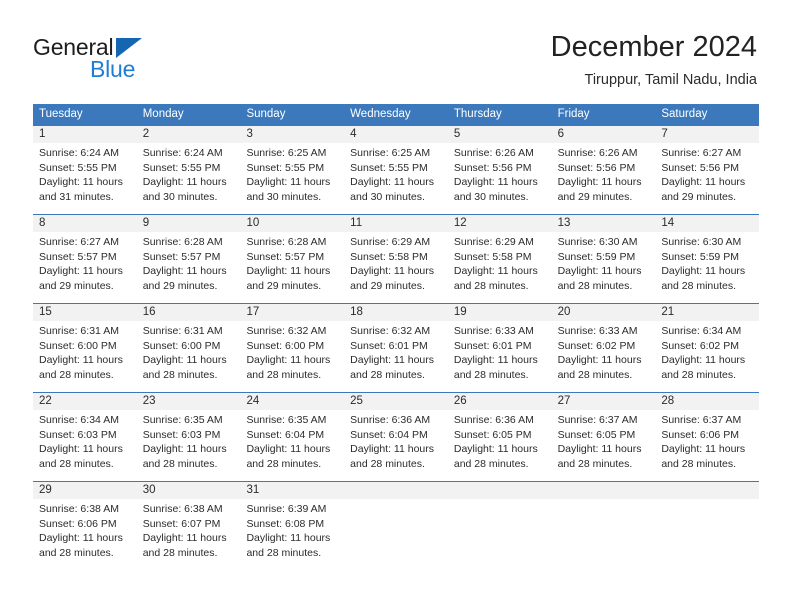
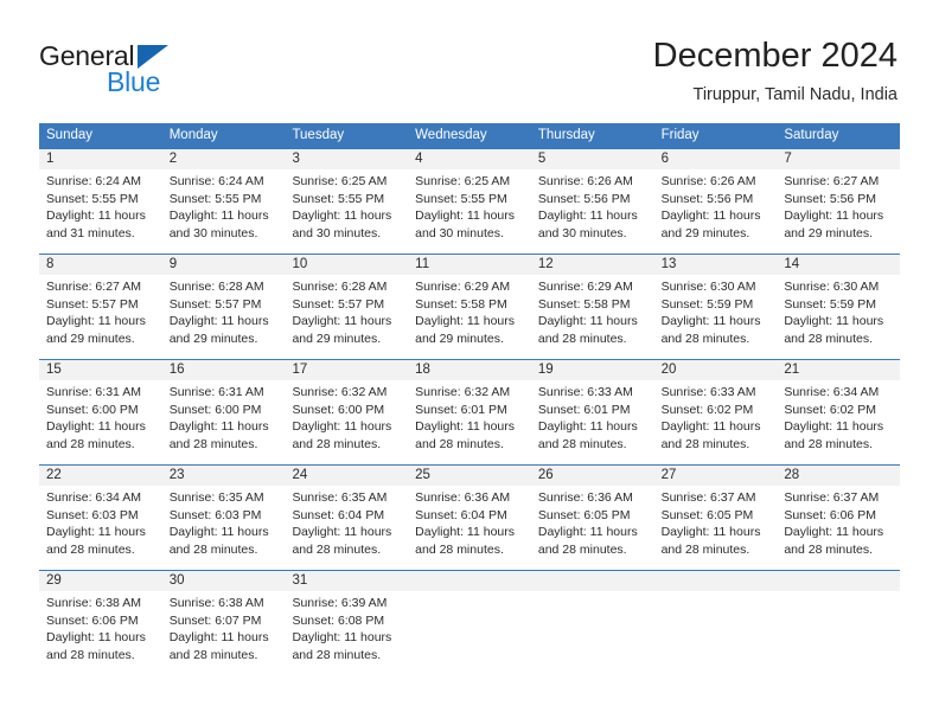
  General
  Blue
  December 2024
  Tiruppur, Tamil Nadu, India
- Tuesday
+ Sunday
  Monday
- Sunday
+ Tuesday
  Wednesday
  Thursday
  Friday
  Saturday
  1
  2
  3
  4
  5
  6
  7
  Sunrise: 6:24 AM
  Sunset: 5:55 PM
  Daylight: 11 hours
  and 31 minutes.
  Sunrise: 6:24 AM
  Sunset: 5:55 PM
  Daylight: 11 hours
  and 30 minutes.
  Sunrise: 6:25 AM
  Sunset: 5:55 PM
  Daylight: 11 hours
  and 30 minutes.
  Sunrise: 6:25 AM
  Sunset: 5:55 PM
  Daylight: 11 hours
  and 30 minutes.
  Sunrise: 6:26 AM
  Sunset: 5:56 PM
  Daylight: 11 hours
  and 30 minutes.
  Sunrise: 6:26 AM
  Sunset: 5:56 PM
  Daylight: 11 hours
  and 29 minutes.
  Sunrise: 6:27 AM
  Sunset: 5:56 PM
  Daylight: 11 hours
  and 29 minutes.
  8
  9
  10
  11
  12
  13
  14
  Sunrise: 6:27 AM
  Sunset: 5:57 PM
  Daylight: 11 hours
  and 29 minutes.
  Sunrise: 6:28 AM
  Sunset: 5:57 PM
  Daylight: 11 hours
  and 29 minutes.
  Sunrise: 6:28 AM
  Sunset: 5:57 PM
  Daylight: 11 hours
  and 29 minutes.
  Sunrise: 6:29 AM
  Sunset: 5:58 PM
  Daylight: 11 hours
  and 29 minutes.
  Sunrise: 6:29 AM
  Sunset: 5:58 PM
  Daylight: 11 hours
  and 28 minutes.
  Sunrise: 6:30 AM
  Sunset: 5:59 PM
  Daylight: 11 hours
  and 28 minutes.
  Sunrise: 6:30 AM
  Sunset: 5:59 PM
  Daylight: 11 hours
  and 28 minutes.
  15
  16
  17
  18
  19
  20
  21
  Sunrise: 6:31 AM
  Sunset: 6:00 PM
  Daylight: 11 hours
  and 28 minutes.
  Sunrise: 6:31 AM
  Sunset: 6:00 PM
  Daylight: 11 hours
  and 28 minutes.
  Sunrise: 6:32 AM
  Sunset: 6:00 PM
  Daylight: 11 hours
  and 28 minutes.
  Sunrise: 6:32 AM
  Sunset: 6:01 PM
  Daylight: 11 hours
  and 28 minutes.
  Sunrise: 6:33 AM
  Sunset: 6:01 PM
  Daylight: 11 hours
  and 28 minutes.
  Sunrise: 6:33 AM
  Sunset: 6:02 PM
  Daylight: 11 hours
  and 28 minutes.
  Sunrise: 6:34 AM
  Sunset: 6:02 PM
  Daylight: 11 hours
  and 28 minutes.
  22
  23
  24
  25
  26
  27
  28
  Sunrise: 6:34 AM
  Sunset: 6:03 PM
  Daylight: 11 hours
  and 28 minutes.
  Sunrise: 6:35 AM
  Sunset: 6:03 PM
  Daylight: 11 hours
  and 28 minutes.
  Sunrise: 6:35 AM
  Sunset: 6:04 PM
  Daylight: 11 hours
  and 28 minutes.
  Sunrise: 6:36 AM
  Sunset: 6:04 PM
  Daylight: 11 hours
  and 28 minutes.
  Sunrise: 6:36 AM
  Sunset: 6:05 PM
  Daylight: 11 hours
  and 28 minutes.
  Sunrise: 6:37 AM
  Sunset: 6:05 PM
  Daylight: 11 hours
  and 28 minutes.
  Sunrise: 6:37 AM
  Sunset: 6:06 PM
  Daylight: 11 hours
  and 28 minutes.
  29
  30
  31
  Sunrise: 6:38 AM
  Sunset: 6:06 PM
  Daylight: 11 hours
  and 28 minutes.
  Sunrise: 6:38 AM
  Sunset: 6:07 PM
  Daylight: 11 hours
  and 28 minutes.
  Sunrise: 6:39 AM
  Sunset: 6:08 PM
  Daylight: 11 hours
  and 28 minutes.
